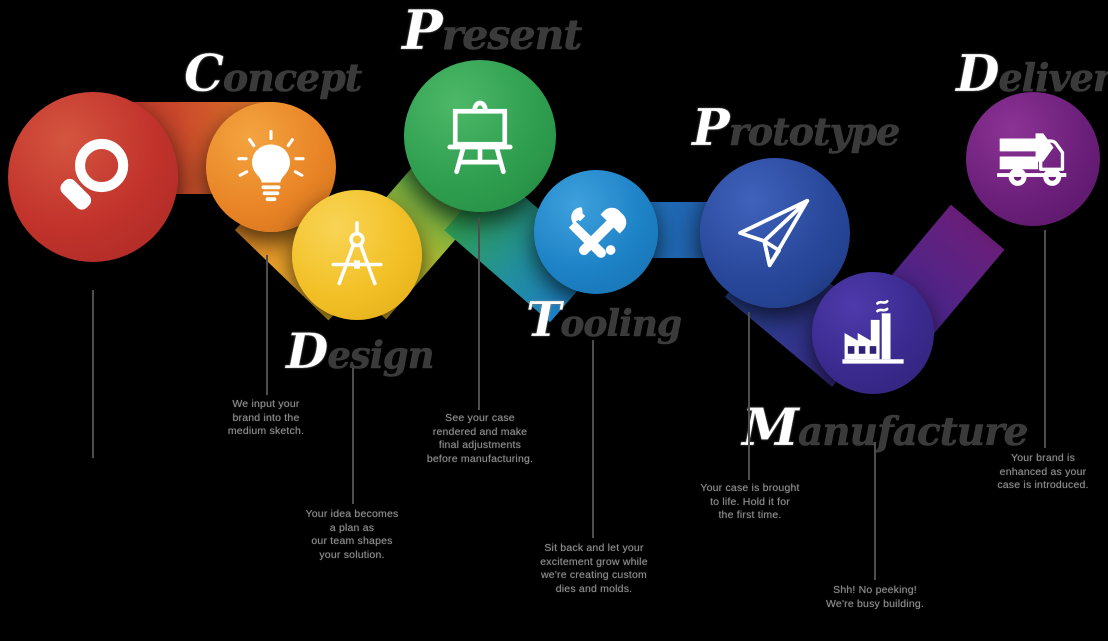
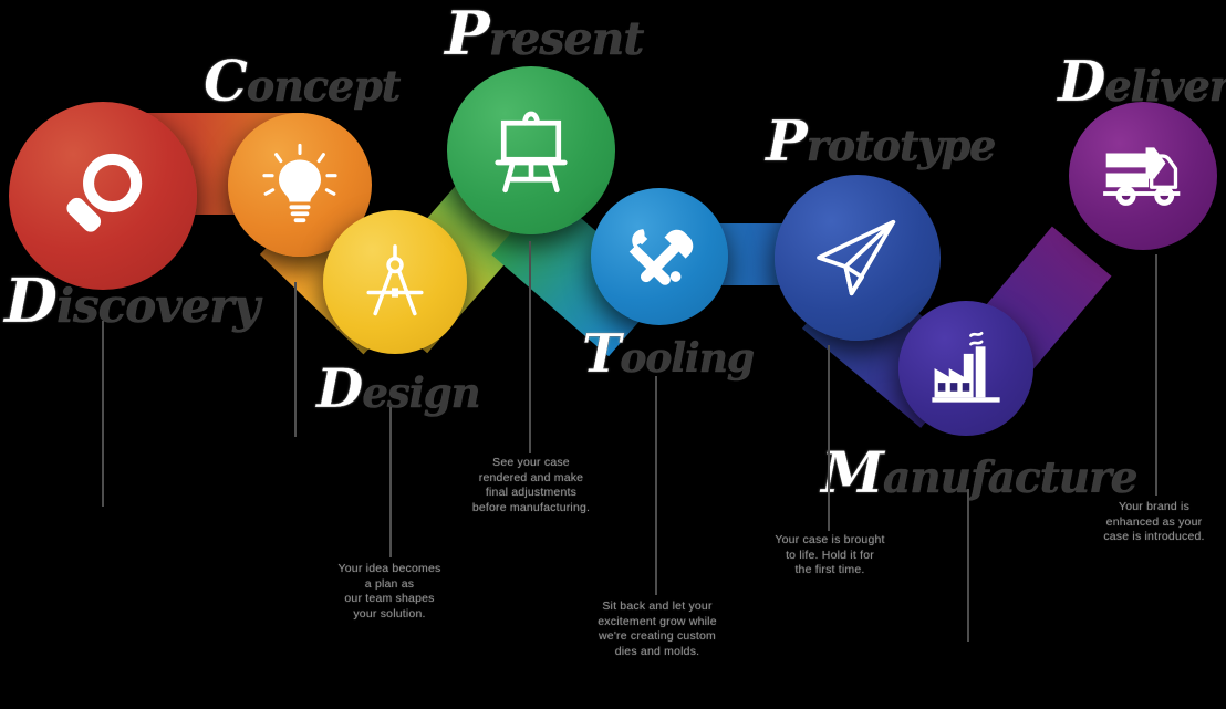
+ Discovery
  Concept
  Design
  Present
  Tooling
  Prototype
  Manufacture
  Deliver
- We input your
- brand into the
- medium sketch.
  Your idea becomes
  a plan as
  our team shapes
  your solution.
  See your case
  rendered and make
  final adjustments
  before manufacturing.
  Sit back and let your
  excitement grow while
  we're creating custom
  dies and molds.
  Your case is brought
  to life. Hold it for
  the first time.
- Shh! No peeking!
- We're busy building.
  Your brand is
  enhanced as your
  case is introduced.
